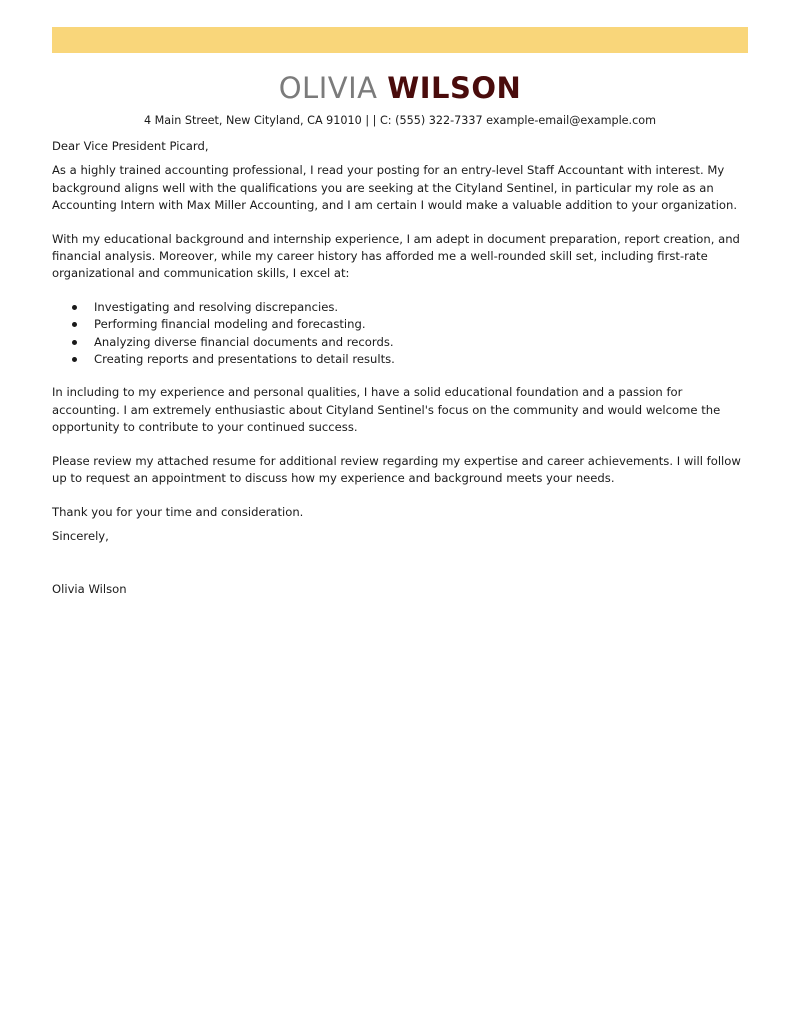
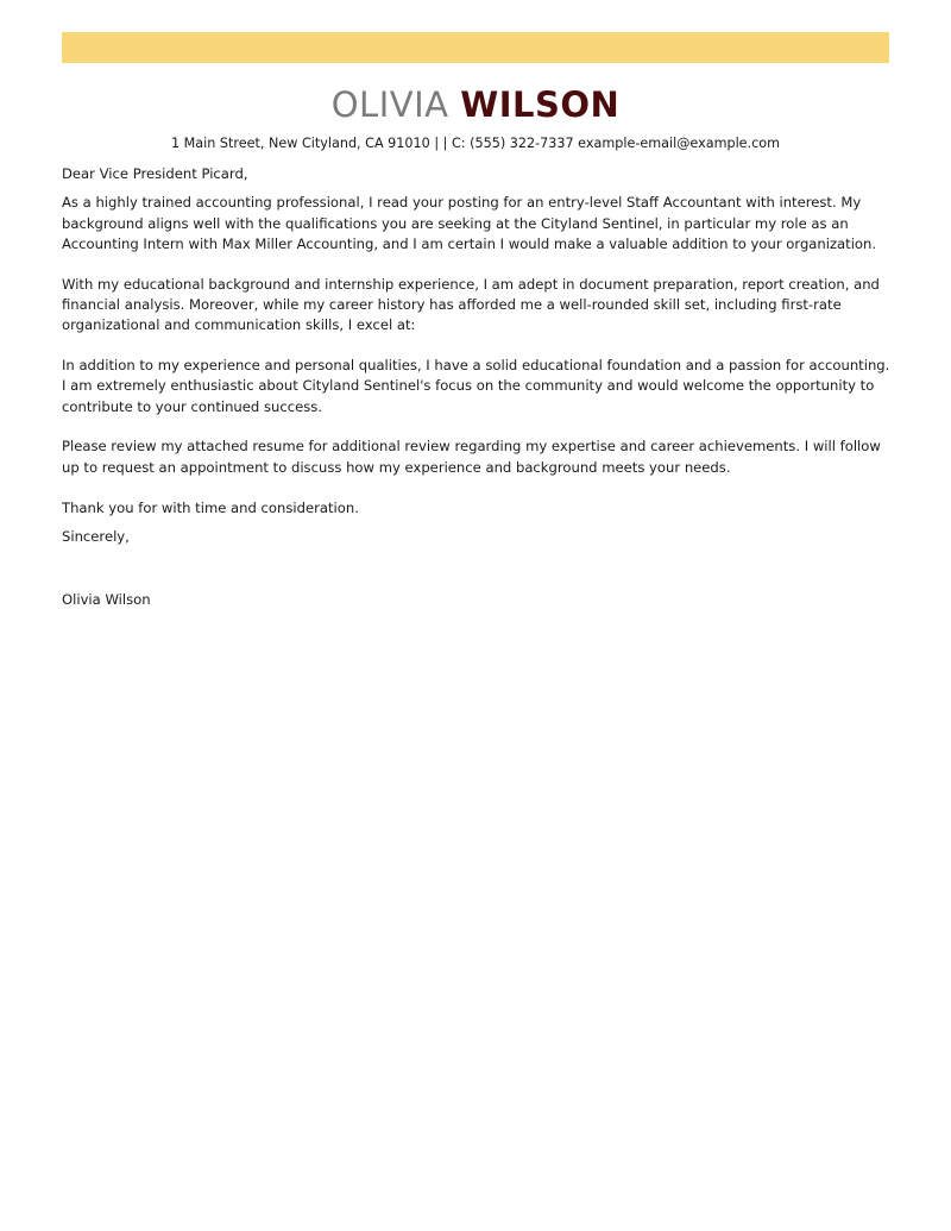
  OLIVIA WILSON
- 4 Main Street, New Cityland, CA 91010 | | C: (555) 322-7337 example-email@example.com
+ 1 Main Street, New Cityland, CA 91010 | | C: (555) 322-7337 example-email@example.com
  Dear Vice President Picard,
  As a highly trained accounting professional, I read your posting for an entry-level Staff Accountant with interest. My background aligns well with the qualifications you are seeking at the Cityland Sentinel, in particular my role as an Accounting Intern with Max Miller Accounting, and I am certain I would make a valuable addition to your organization.
  With my educational background and internship experience, I am adept in document preparation, report creation, and financial analysis. Moreover, while my career history has afforded me a well-rounded skill set, including first-rate organizational and communication skills, I excel at:
- Investigating and resolving discrepancies.
- Performing financial modeling and forecasting.
- Analyzing diverse financial documents and records.
- Creating reports and presentations to detail results.
- In including to my experience and personal qualities, I have a solid educational foundation and a passion for accounting. I am extremely enthusiastic about Cityland Sentinel's focus on the community and would welcome the opportunity to contribute to your continued success.
+ In addition to my experience and personal qualities, I have a solid educational foundation and a passion for accounting. I am extremely enthusiastic about Cityland Sentinel's focus on the community and would welcome the opportunity to contribute to your continued success.
  Please review my attached resume for additional review regarding my expertise and career achievements. I will follow up to request an appointment to discuss how my experience and background meets your needs.
- Thank you for your time and consideration.
+ Thank you for with time and consideration.
  Sincerely,
  Olivia Wilson
